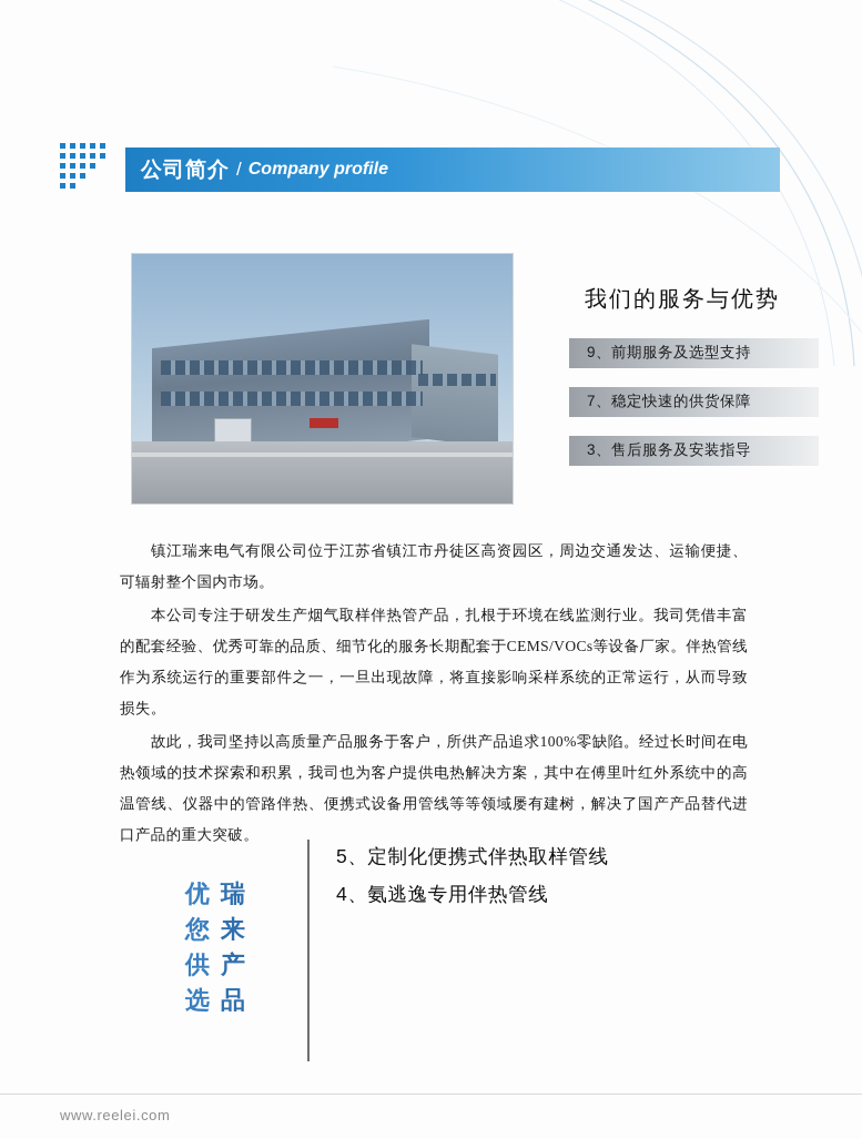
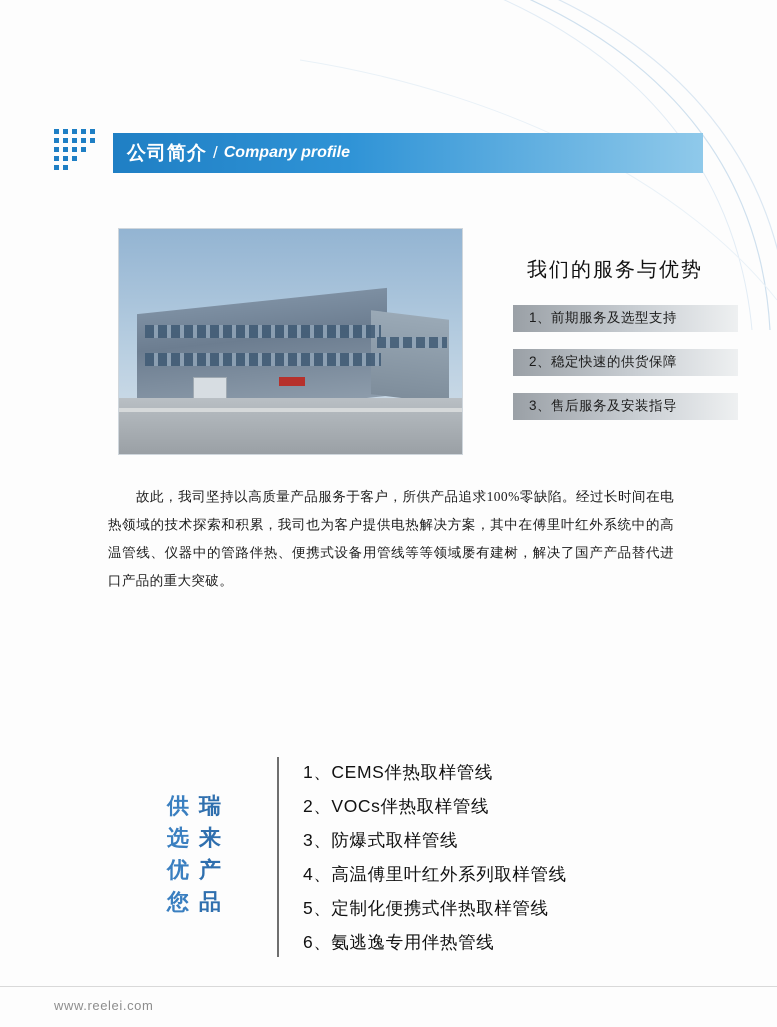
  公司简介
  /
  Company profile
  我们的服务与优势
- 9、前期服务及选型支持
+ 1、前期服务及选型支持
- 7、稳定快速的供货保障
+ 2、稳定快速的供货保障
  3、售后服务及安装指导
- 镇江瑞来电气有限公司位于江苏省镇江市丹徒区高资园区，周边交通发达、运输便捷、可辐射整个国内市场。
- 本公司专注于研发生产烟气取样伴热管产品，扎根于环境在线监测行业。我司凭借丰富的配套经验、优秀可靠的品质、细节化的服务长期配套于CEMS/VOCs等设备厂家。伴热管线作为系统运行的重要部件之一，一旦出现故障，将直接影响采样系统的正常运行，从而导致损失。
  故此，我司坚持以高质量产品服务于客户，所供产品追求100%零缺陷。经过长时间在电热领域的技术探索和积累，我司也为客户提供电热解决方案，其中在傅里叶红外系统中的高温管线、仪器中的管路伴热、便携式设备用管线等等领域屡有建树，解决了国产产品替代进口产品的重大突破。
- 优
+ 供
- 您
+ 选
- 供
+ 优
- 选
+ 您
  瑞
  来
  产
  品
+ 1、CEMS伴热取样管线
+ 2、VOCs伴热取样管线
+ 3、防爆式取样管线
+ 4、高温傅里叶红外系列取样管线
  5、定制化便携式伴热取样管线
- 4、氨逃逸专用伴热管线
+ 6、氨逃逸专用伴热管线
  www.reelei.com
